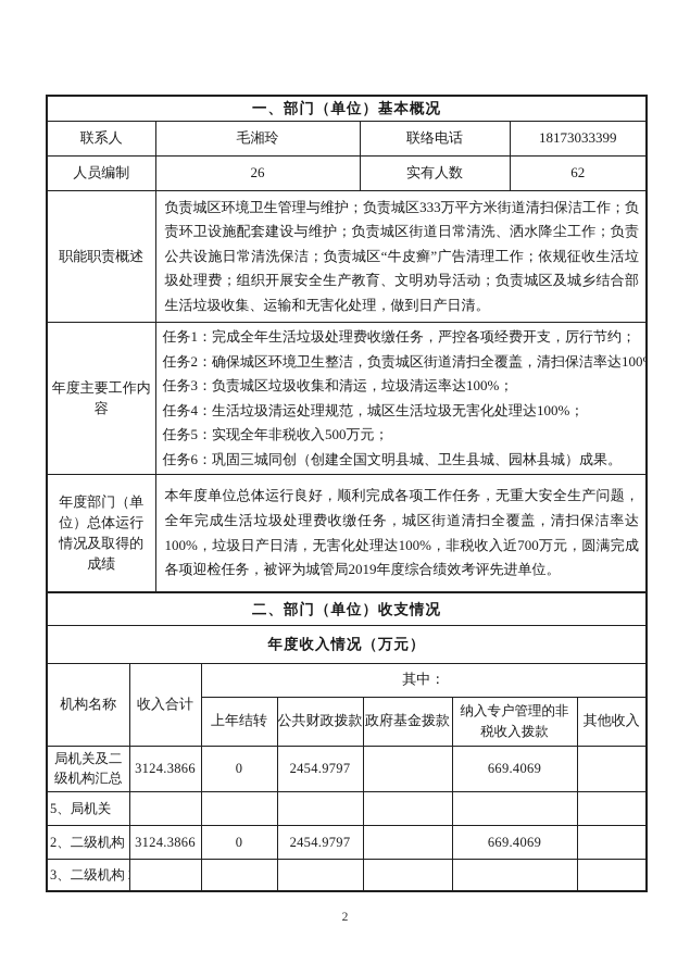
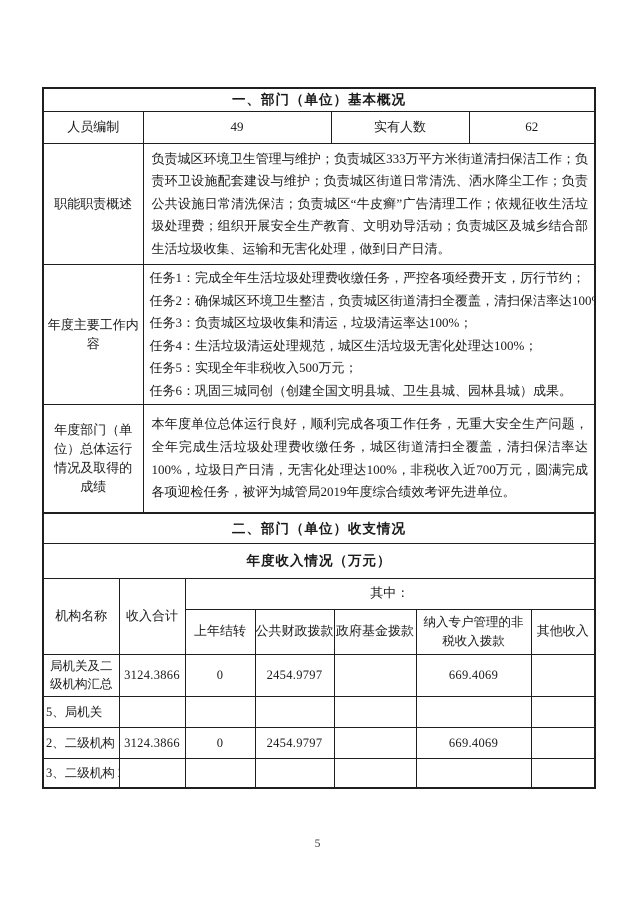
  一、部门（单位）基本概况
- 联系人	毛湘玲	联络电话	18173033399
- 人员编制	26	实有人数	62
+ 人员编制	49	实有人数	62
  职能职责概述	负责城区环境卫生管理与维护；负责城区333万平方米街道清扫保洁工作；负责环卫设施配套建设与维护；负责城区街道日常清洗、洒水降尘工作；负责公共设施日常清洗保洁；负责城区“牛皮癣”广告清理工作；依规征收生活垃圾处理费；组织开展安全生产教育、文明劝导活动；负责城区及城乡结合部生活垃圾收集、运输和无害化处理，做到日产日清。
  年度主要工作内容	任务1：完成全年生活垃圾处理费收缴任务，严控各项经费开支，厉行节约； 任务2：确保城区环境卫生整洁，负责城区街道清扫全覆盖，清扫保洁率达100 任务3：负责城区垃圾收集和清运，垃圾清运率达100%； 任务4：生活垃圾清运处理规范，城区生活垃圾无害化处理达100%； 任务5：实现全年非税收入500万元； 任务6：巩固三城同创（创建全国文明县城、卫生县城、园林县城）成果。
  年度部门（单位）总体运行情况及取得的成绩	本年度单位总体运行良好，顺利完成各项工作任务，无重大安全生产问题，全年完成生活垃圾处理费收缴任务，城区街道清扫全覆盖，清扫保洁率达100%，垃圾日产日清，无害化处理达100%，非税收入近700万元，圆满完成各项迎检任务，被评为城管局2019年度综合绩效考评先进单位。
  二、部门（单位）收支情况
  年度收入情况（万元）
  机构名称	收入合计	其中：
  上年结转	公共财政拨款	政府基金拨款	纳入专户管理的非税收入拨款	其他收入
  局机关及二级机构汇总	3124.3866	0	2454.9797		669.4069
  5、局机关
  2、二级机构	3124.3866	0	2454.9797		669.4069
  3、二级机构
- 2
+ 5
